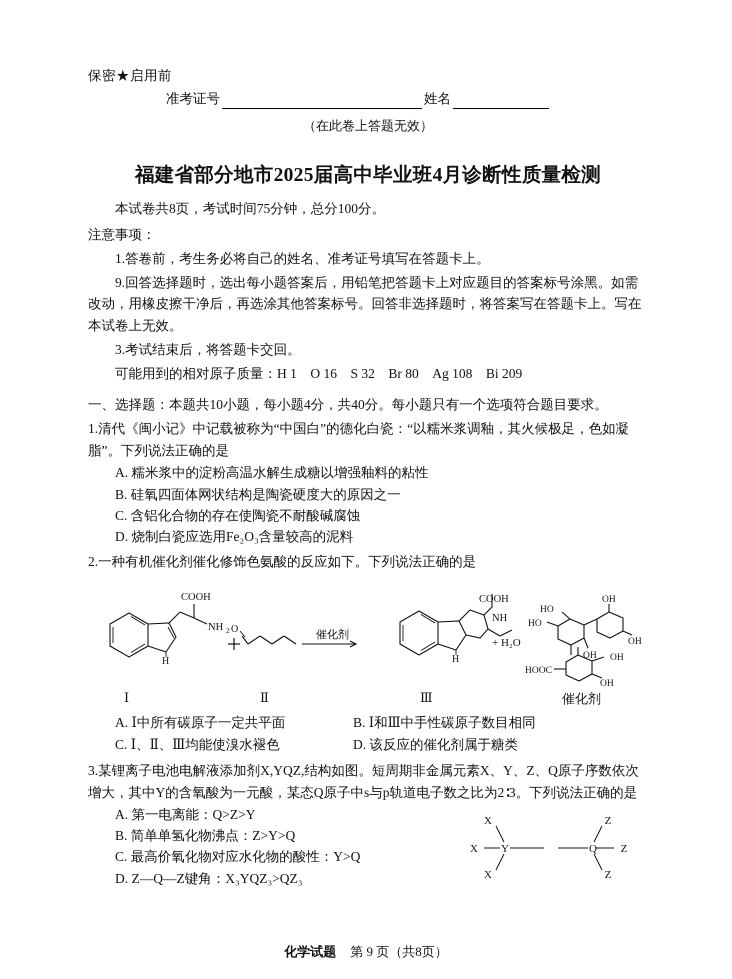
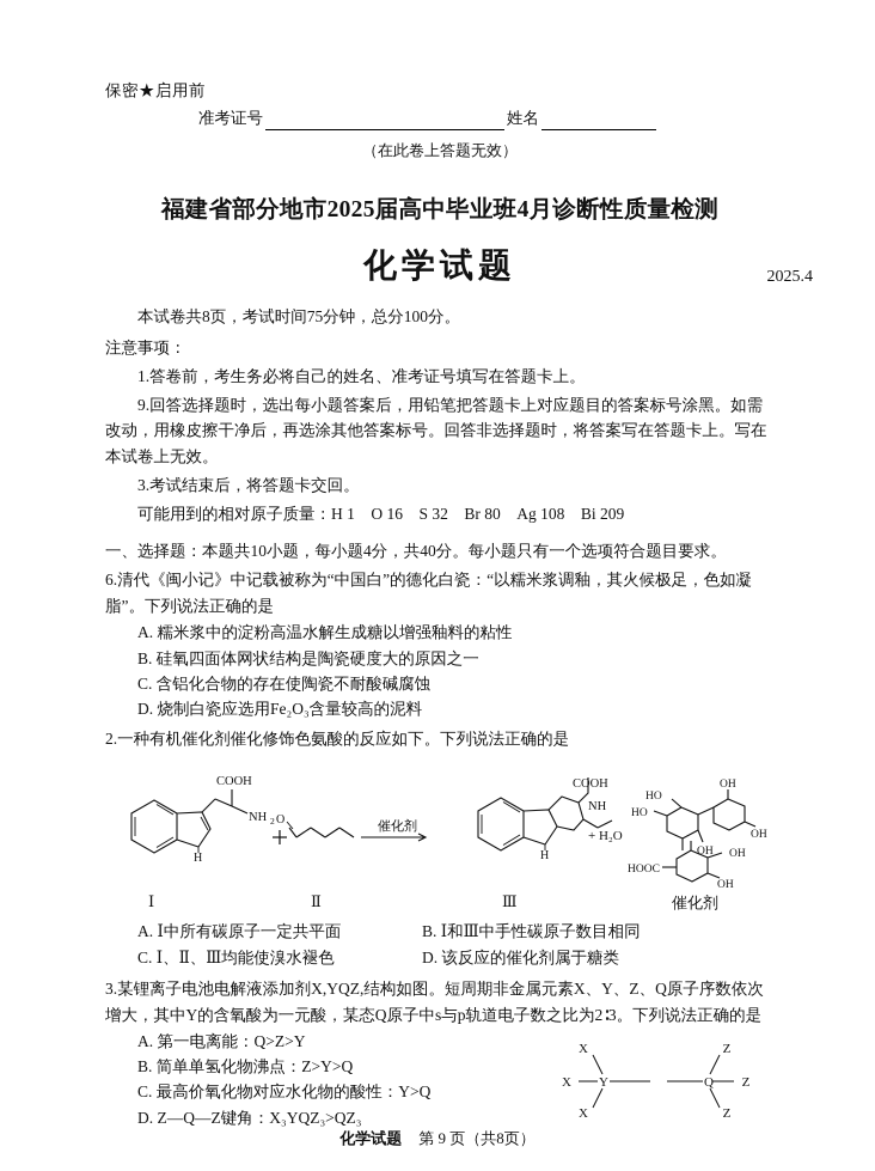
  保密★启用前
  准考证号
  姓名
  （在此卷上答题无效）
  福建省部分地市2025届高中毕业班4月诊断性质量检测
+ 化学试题
+ 2025.4
  本试卷共8页，考试时间75分钟，总分100分。
  注意事项：
  1.答卷前，考生务必将自己的姓名、准考证号填写在答题卡上。
  9.回答选择题时，选出每小题答案后，用铅笔把答题卡上对应题目的答案标号涂黑。如需改动，用橡皮擦干净后，再选涂其他答案标号。回答非选择题时，将答案写在答题卡上。写在本试卷上无效。
  3.考试结束后，将答题卡交回。
  可能用到的相对原子质量：H 1 O 16 S 32 Br 80 Ag 108 Bi 209
  一、选择题：本题共10小题，每小题4分，共40分。每小题只有一个选项符合题目要求。
- 1.清代《闽小记》中记载被称为“中国白”的德化白瓷：“以糯米浆调釉，其火候极足，色如凝脂”。下列说法正确的是
+ 6.清代《闽小记》中记载被称为“中国白”的德化白瓷：“以糯米浆调釉，其火候极足，色如凝脂”。下列说法正确的是
  A. 糯米浆中的淀粉高温水解生成糖以增强釉料的粘性
  B. 硅氧四面体网状结构是陶瓷硬度大的原因之一
  C. 含铝化合物的存在使陶瓷不耐酸碱腐蚀
  D. 烧制白瓷应选用Fe₂O₃含量较高的泥料
  2.一种有机催化剂催化修饰色氨酸的反应如下。下列说法正确的是
  H
  COOH
  NH
  2
  O
  H
  COOH
  NH
  HO
  HO
  OH
  OH
  OH
  HOOC
  OH
  OH
  催化剂
  + H₂O
  Ⅰ
  Ⅱ
  Ⅲ
  催化剂
  A. Ⅰ中所有碳原子一定共平面
  B. Ⅰ和Ⅲ中手性碳原子数目相同
  C. Ⅰ、Ⅱ、Ⅲ均能使溴水褪色
  D. 该反应的催化剂属于糖类
  3.某锂离子电池电解液添加剂X,YQZ,结构如图。短周期非金属元素X、Y、Z、Q原子序数依次增大，其中Y的含氧酸为一元酸，某态Q原子中s与p轨道电子数之比为2∶3。下列说法正确的是
  A. 第一电离能：Q>Z>Y
  B. 简单单氢化物沸点：Z>Y>Q
  C. 最高价氧化物对应水化物的酸性：Y>Q
  D. Z—Q—Z键角：X₃YQZ₃>QZ₃
  X
  X
  X
  Y
  Q
  Z
  Z
  Z
  化学试题 第 9 页（共8页）
